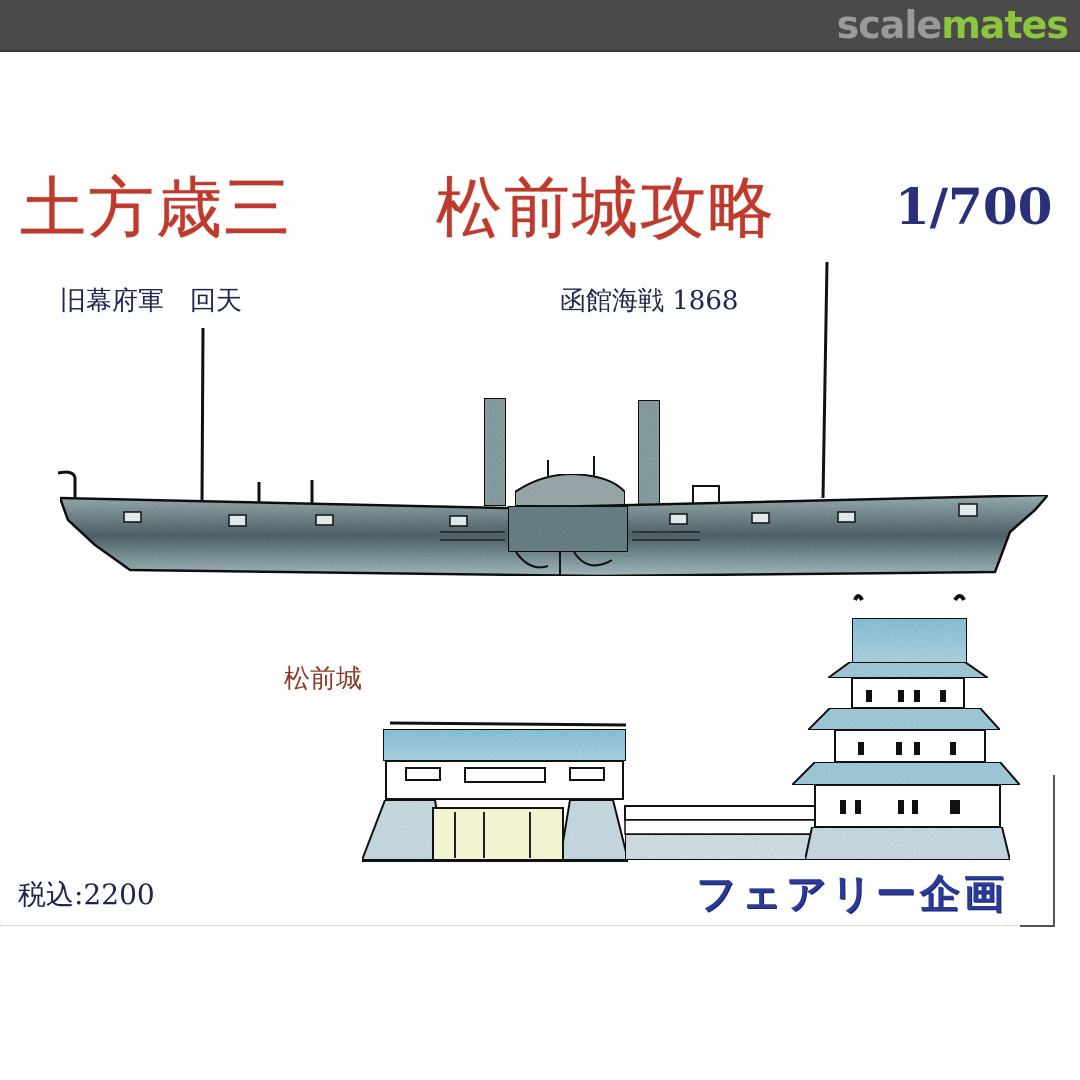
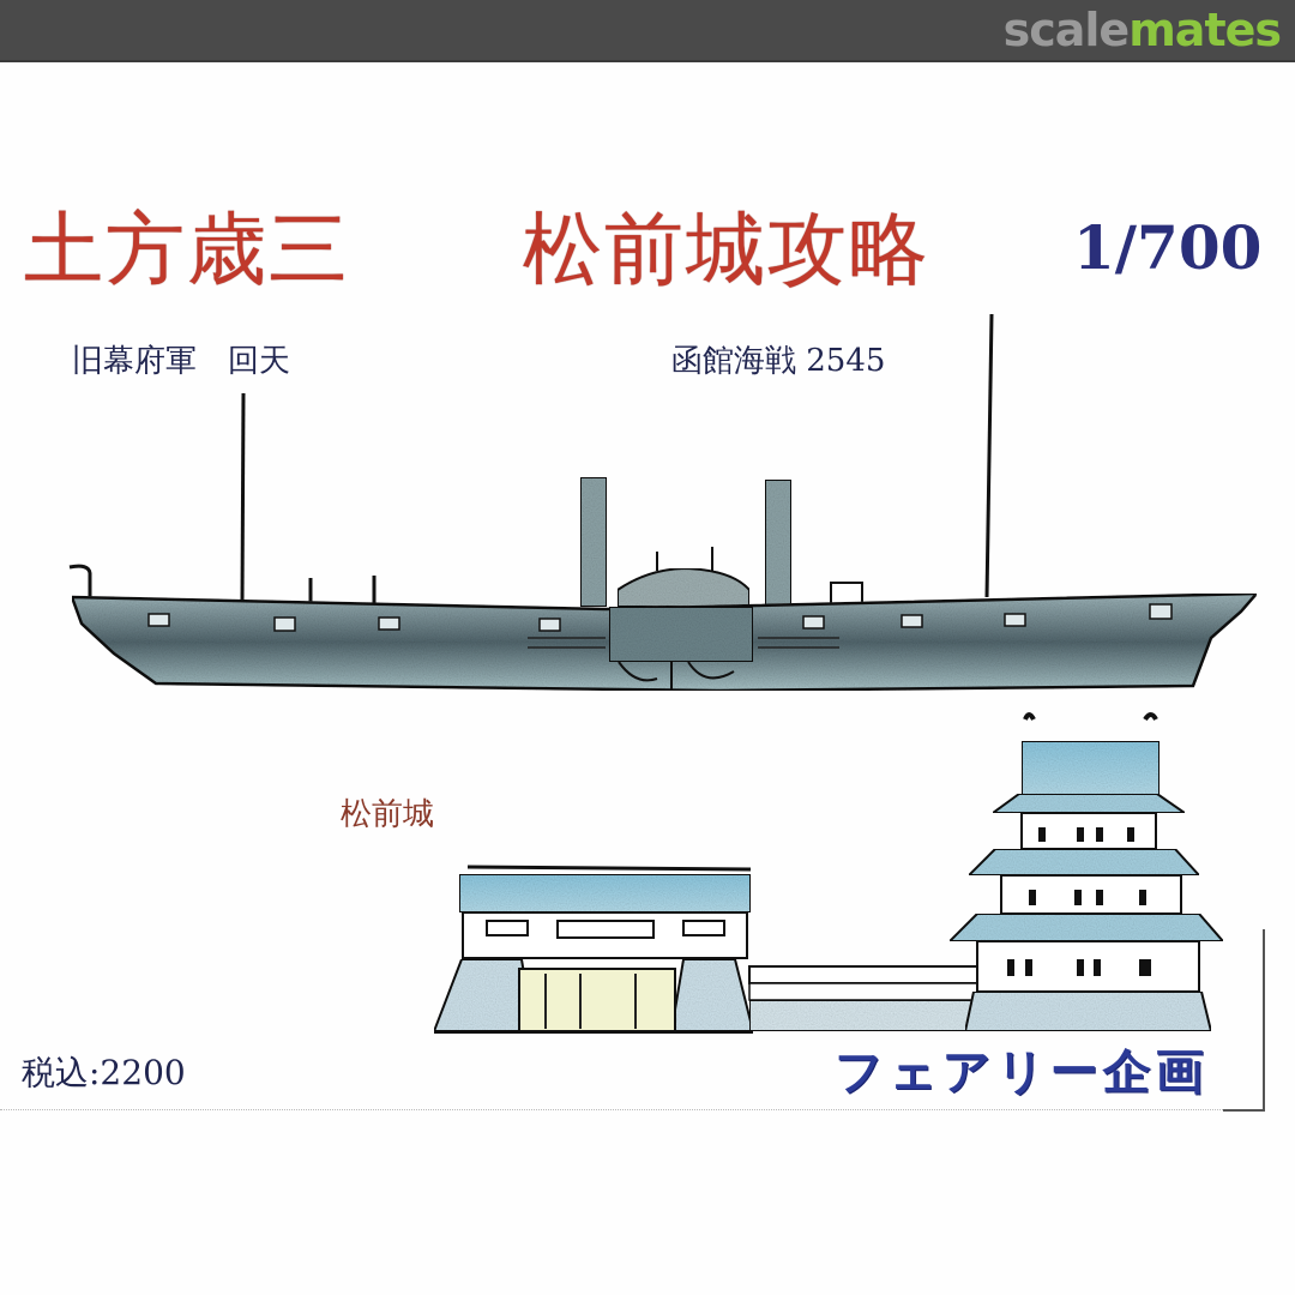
  scalemates
  土方歳三
  松前城攻略
  1/700
  旧幕府軍 回天
- 函館海戦 1868
+ 函館海戦 2545
  松前城
  税込:2200
  フェアリー企画
